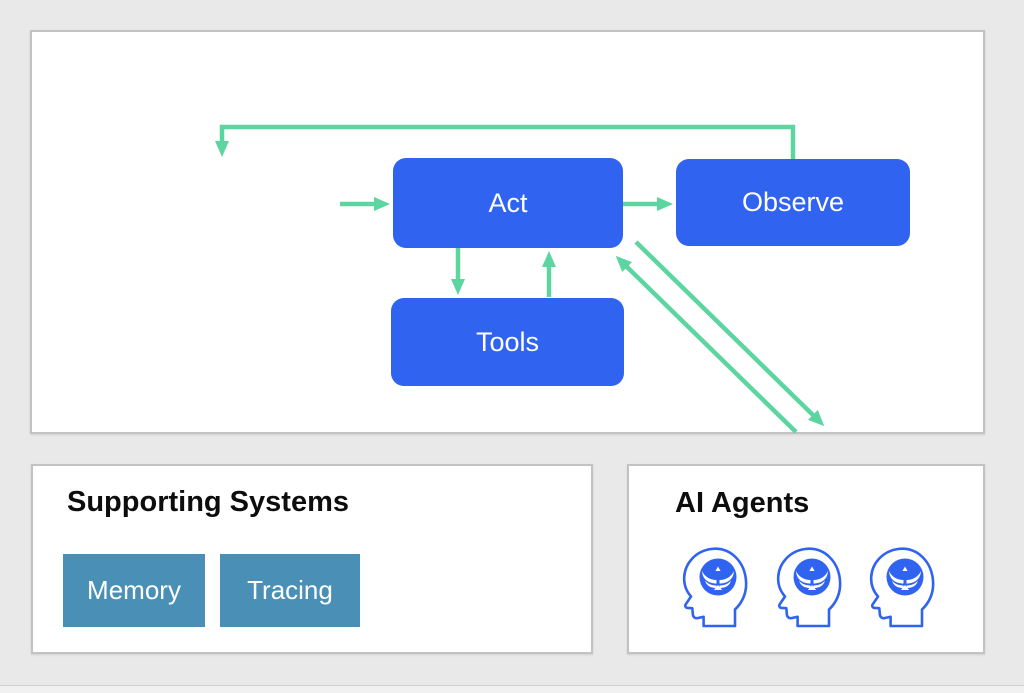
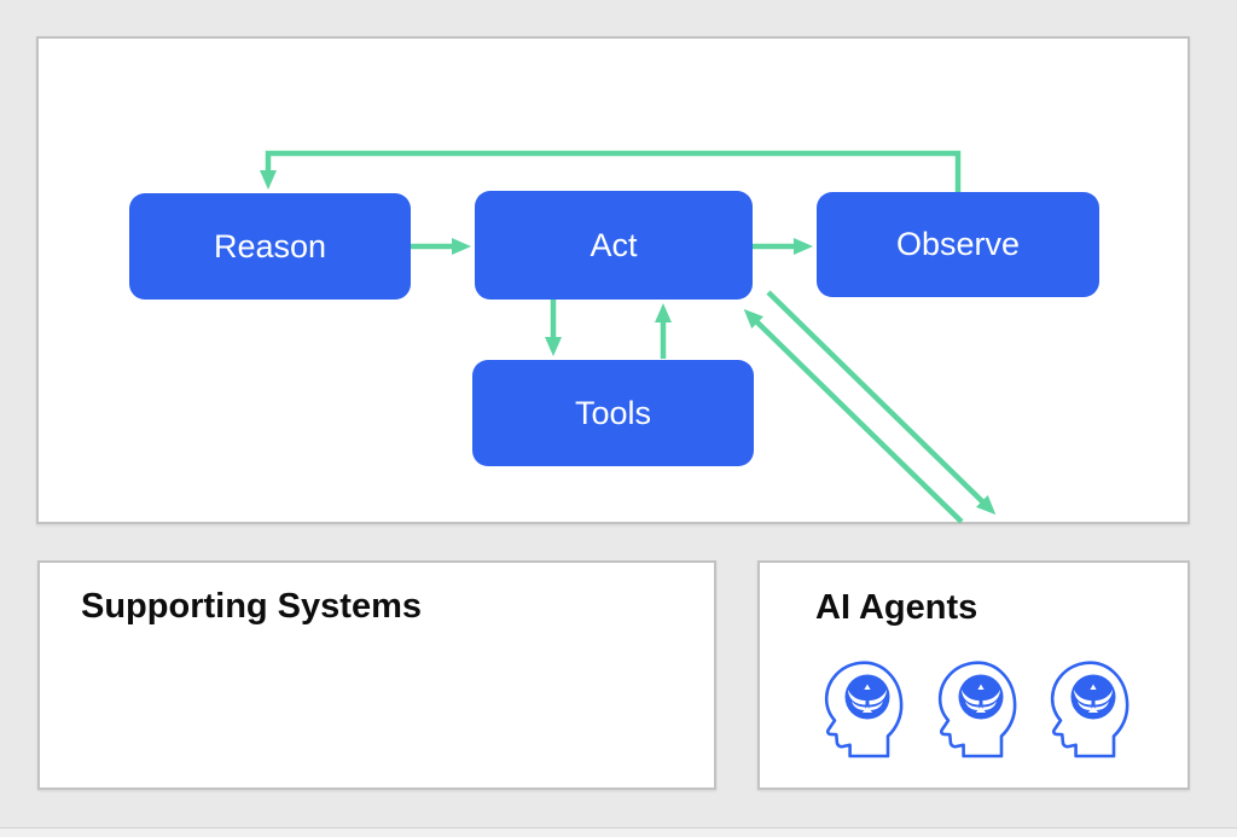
+ Reason
  Act
  Observe
  Tools
  Supporting Systems
- Memory
- Tracing
  AI Agents
